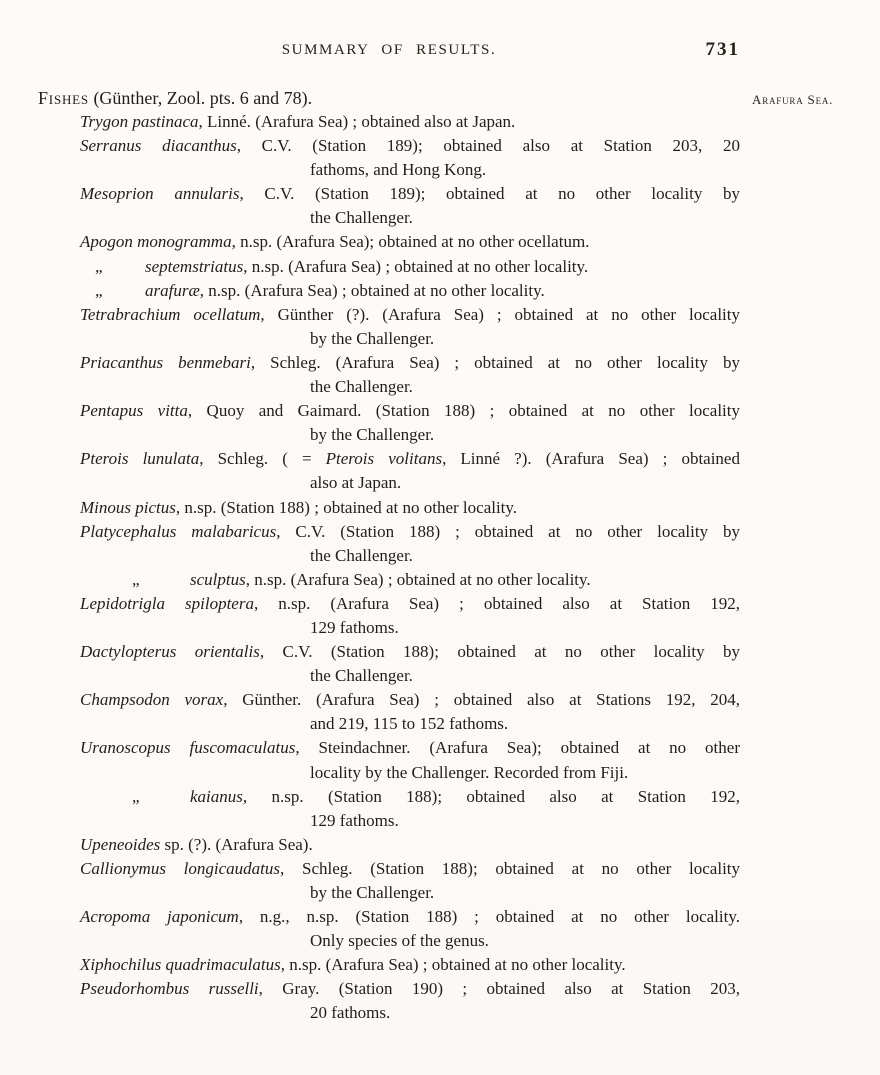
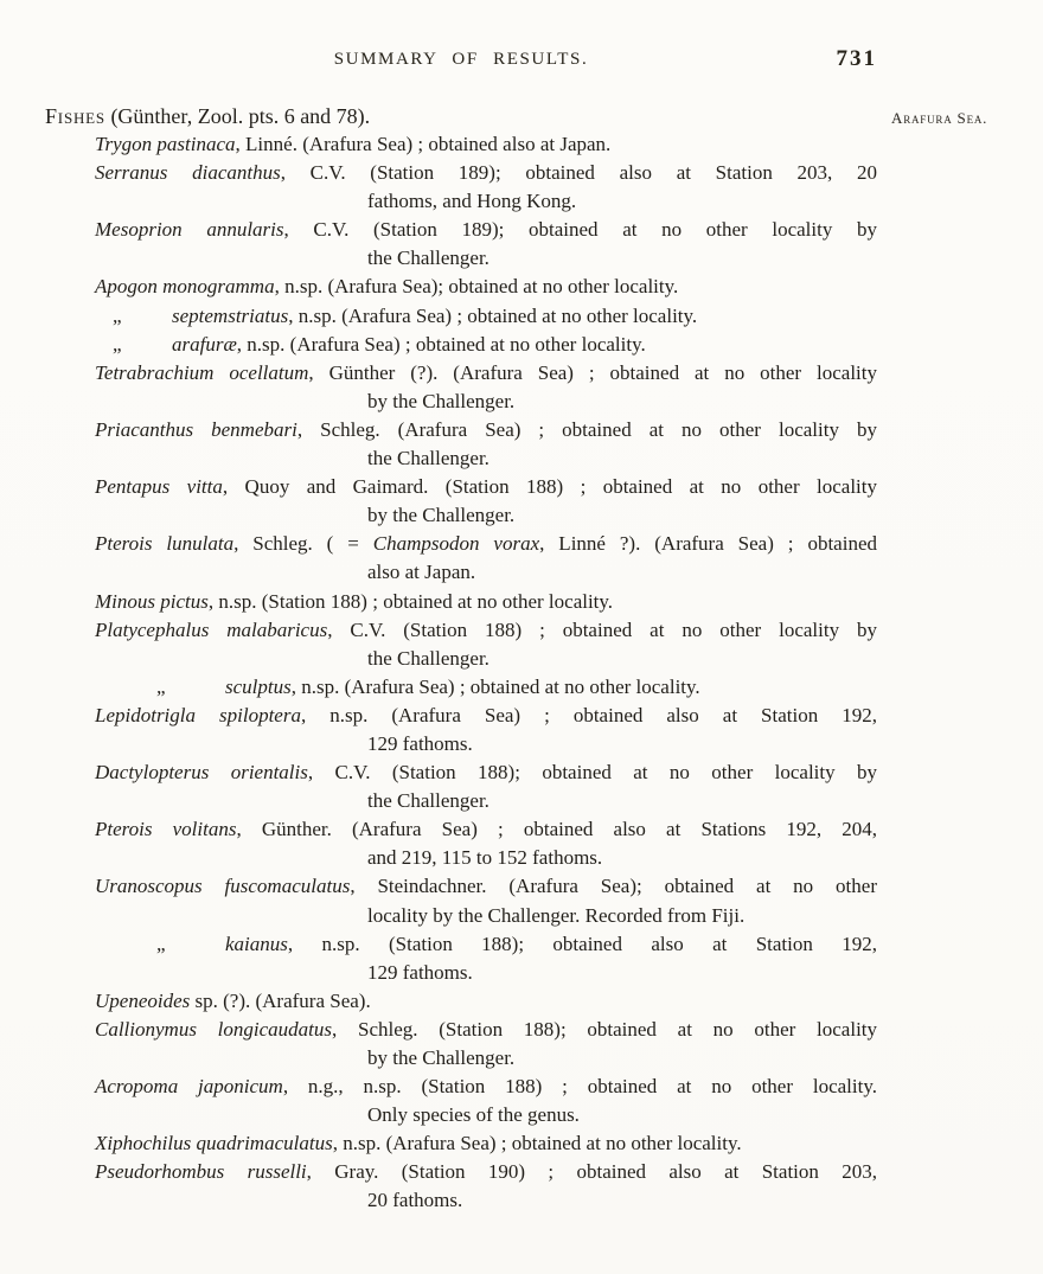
  SUMMARY OF RESULTS.
  731
  Fishes (Günther, Zool. pts. 6 and 78).
  Arafura Sea.
  Trygon pastinaca, Linné. (Arafura Sea) ; obtained also at Japan.
  Serranus diacanthus, C.V. (Station 189); obtained also at Station 203, 20
  fathoms, and Hong Kong.
  Mesoprion annularis, C.V. (Station 189); obtained at no other locality by
  the Challenger.
- Apogon monogramma, n.sp. (Arafura Sea); obtained at no other ocellatum.
+ Apogon monogramma, n.sp. (Arafura Sea); obtained at no other locality.
  „ septemstriatus, n.sp. (Arafura Sea) ; obtained at no other locality.
  „ arafuræ, n.sp. (Arafura Sea) ; obtained at no other locality.
  Tetrabrachium ocellatum, Günther (?). (Arafura Sea) ; obtained at no other locality
  by the Challenger.
  Priacanthus benmebari, Schleg. (Arafura Sea) ; obtained at no other locality by
  the Challenger.
  Pentapus vitta, Quoy and Gaimard. (Station 188) ; obtained at no other locality
  by the Challenger.
- Pterois lunulata, Schleg. ( = Pterois volitans, Linné ?). (Arafura Sea) ; obtained
+ Pterois lunulata, Schleg. ( = Champsodon vorax, Linné ?). (Arafura Sea) ; obtained
  also at Japan.
  Minous pictus, n.sp. (Station 188) ; obtained at no other locality.
  Platycephalus malabaricus, C.V. (Station 188) ; obtained at no other locality by
  the Challenger.
  „ sculptus, n.sp. (Arafura Sea) ; obtained at no other locality.
  Lepidotrigla spiloptera, n.sp. (Arafura Sea) ; obtained also at Station 192,
  129 fathoms.
  Dactylopterus orientalis, C.V. (Station 188); obtained at no other locality by
  the Challenger.
- Champsodon vorax, Günther. (Arafura Sea) ; obtained also at Stations 192, 204,
+ Pterois volitans, Günther. (Arafura Sea) ; obtained also at Stations 192, 204,
  and 219, 115 to 152 fathoms.
  Uranoscopus fuscomaculatus, Steindachner. (Arafura Sea); obtained at no other
  locality by the Challenger. Recorded from Fiji.
  „ kaianus, n.sp. (Station 188); obtained also at Station 192,
  129 fathoms.
  Upeneoides sp. (?). (Arafura Sea).
  Callionymus longicaudatus, Schleg. (Station 188); obtained at no other locality
  by the Challenger.
  Acropoma japonicum, n.g., n.sp. (Station 188) ; obtained at no other locality.
  Only species of the genus.
  Xiphochilus quadrimaculatus, n.sp. (Arafura Sea) ; obtained at no other locality.
  Pseudorhombus russelli, Gray. (Station 190) ; obtained also at Station 203,
  20 fathoms.
